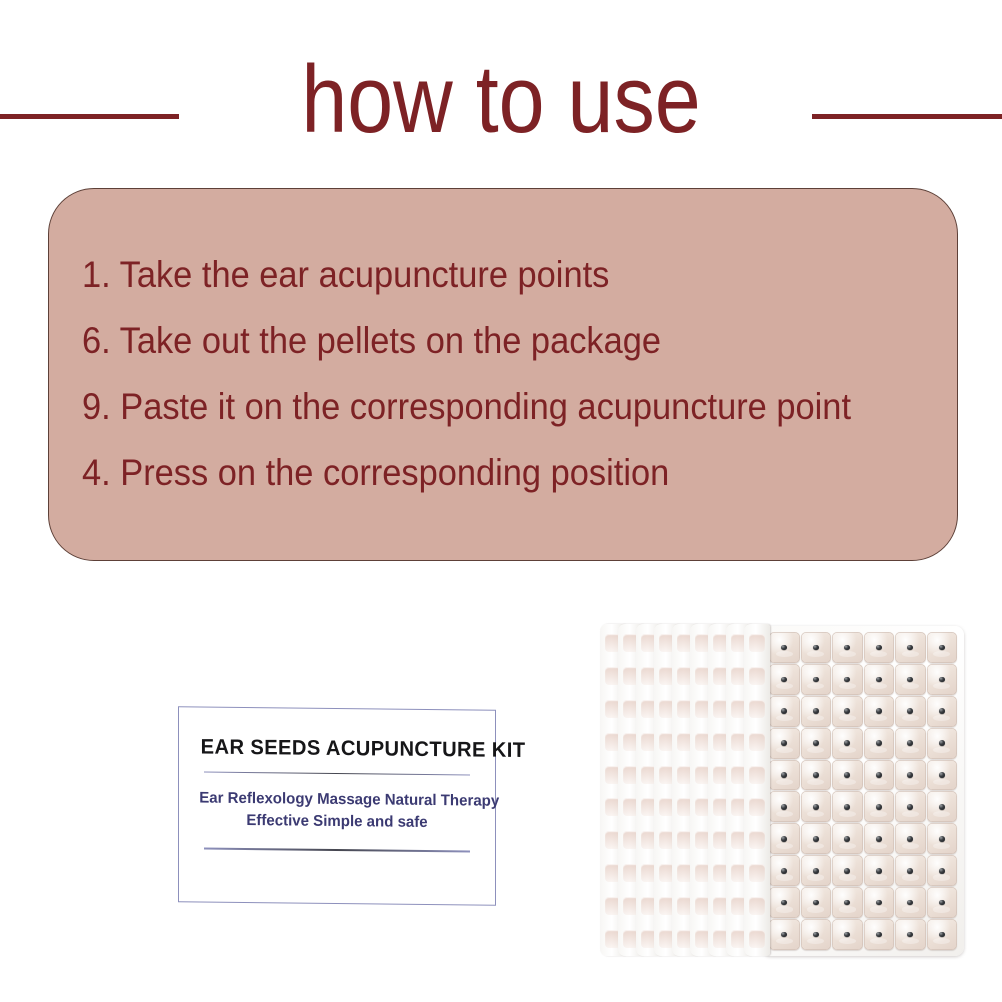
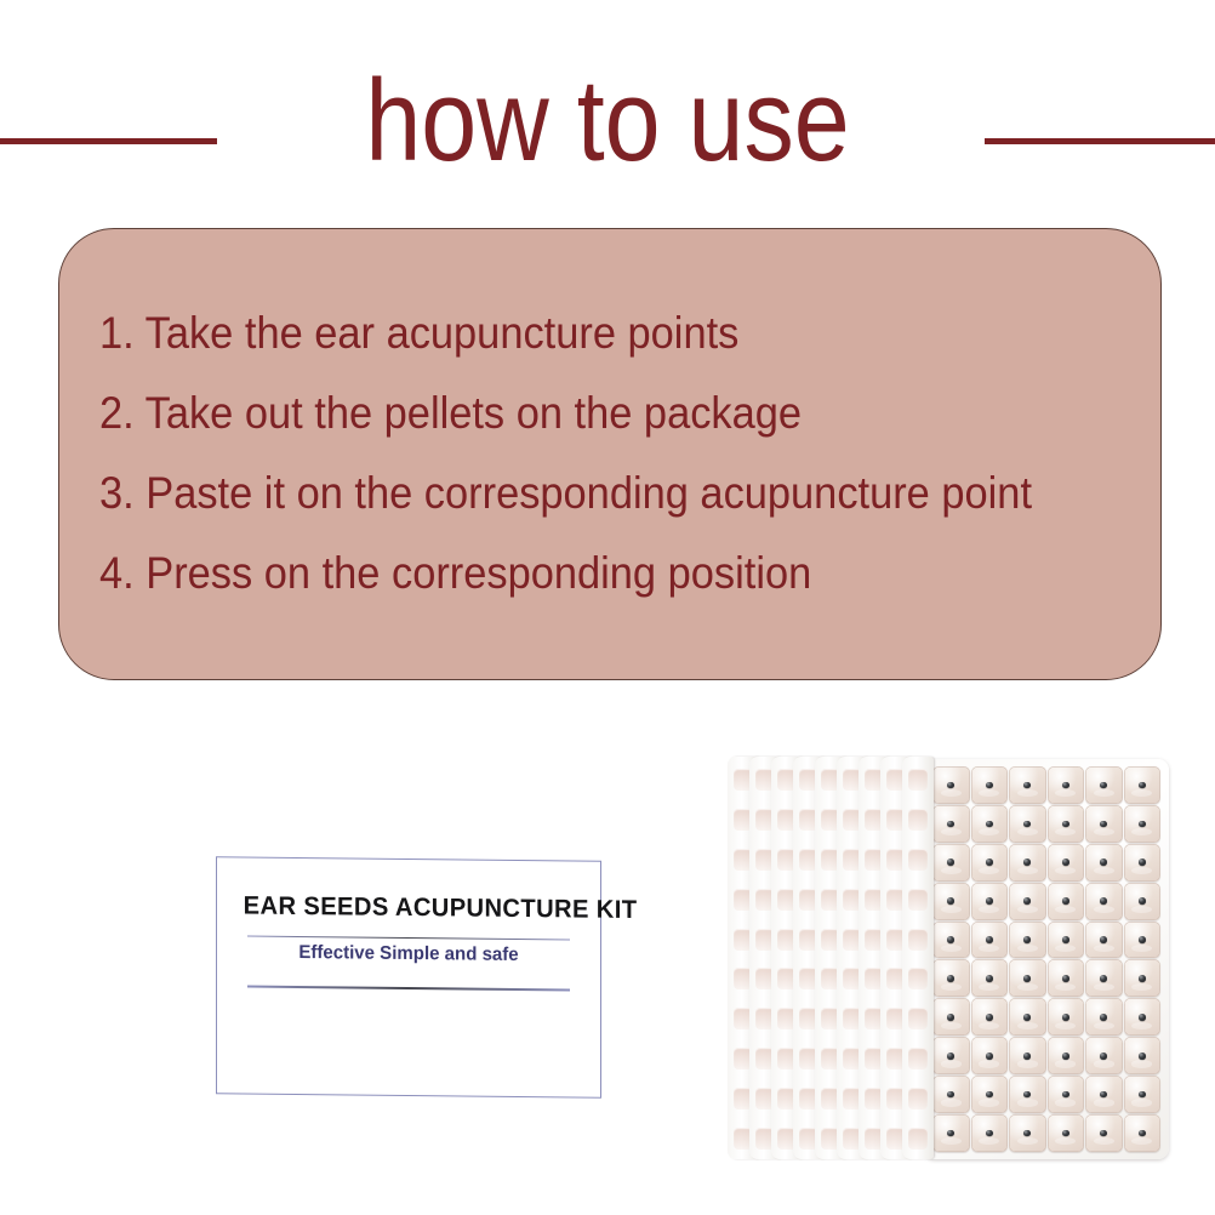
  how to use
  1. Take the ear acupuncture points
- 6. Take out the pellets on the package
+ 2. Take out the pellets on the package
- 9. Paste it on the corresponding acupuncture point
+ 3. Paste it on the corresponding acupuncture point
  4. Press on the corresponding position
  EAR SEEDS ACUPUNCTURE KIT
- Ear Reflexology Massage Natural Therapy
  Effective Simple and safe
